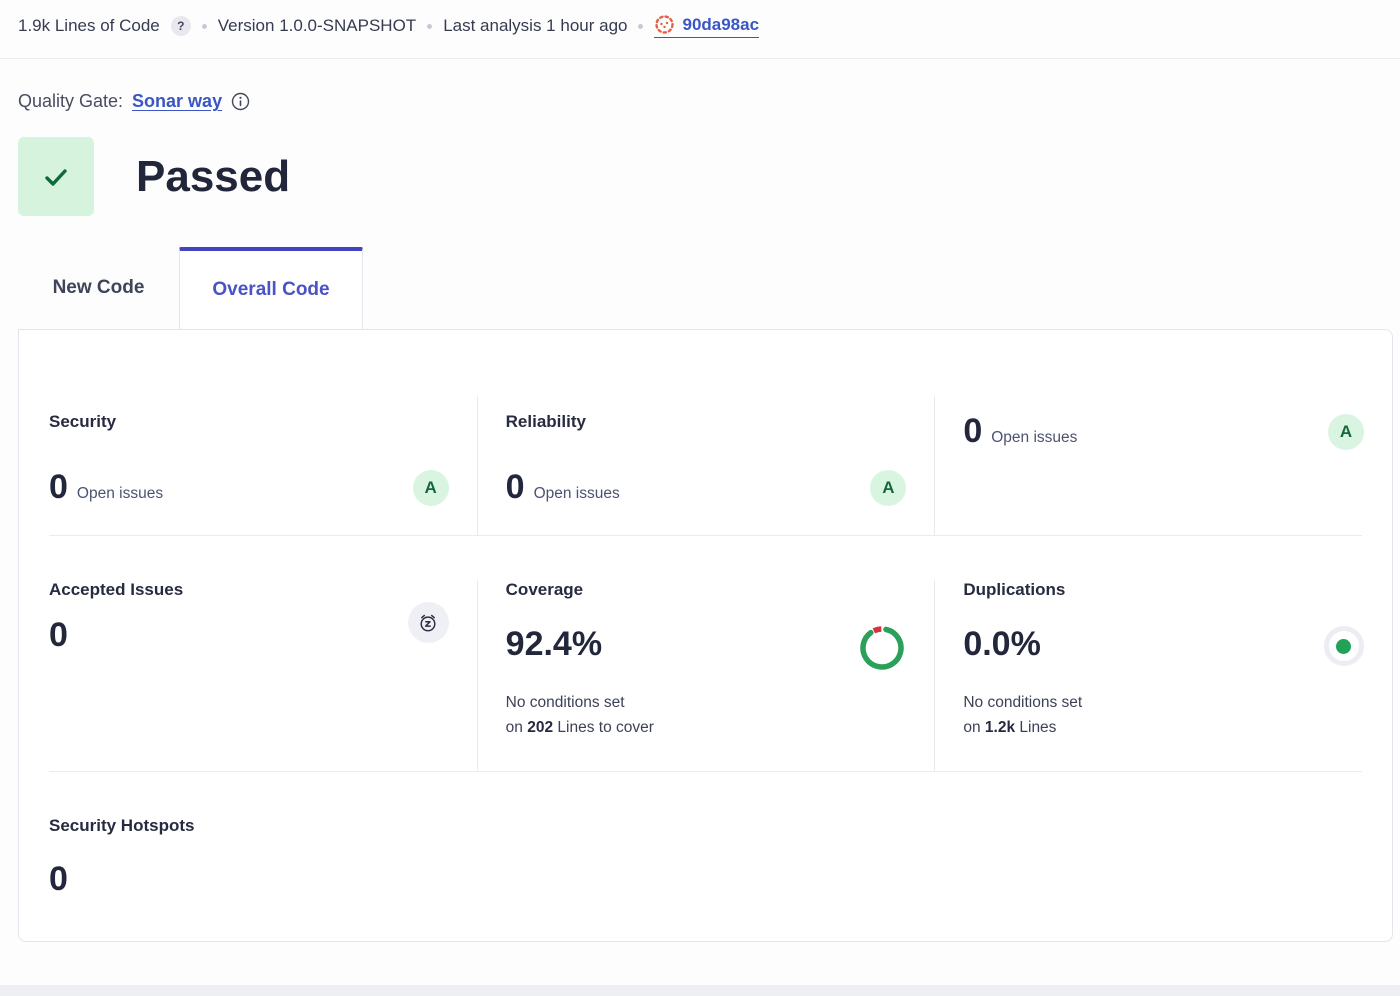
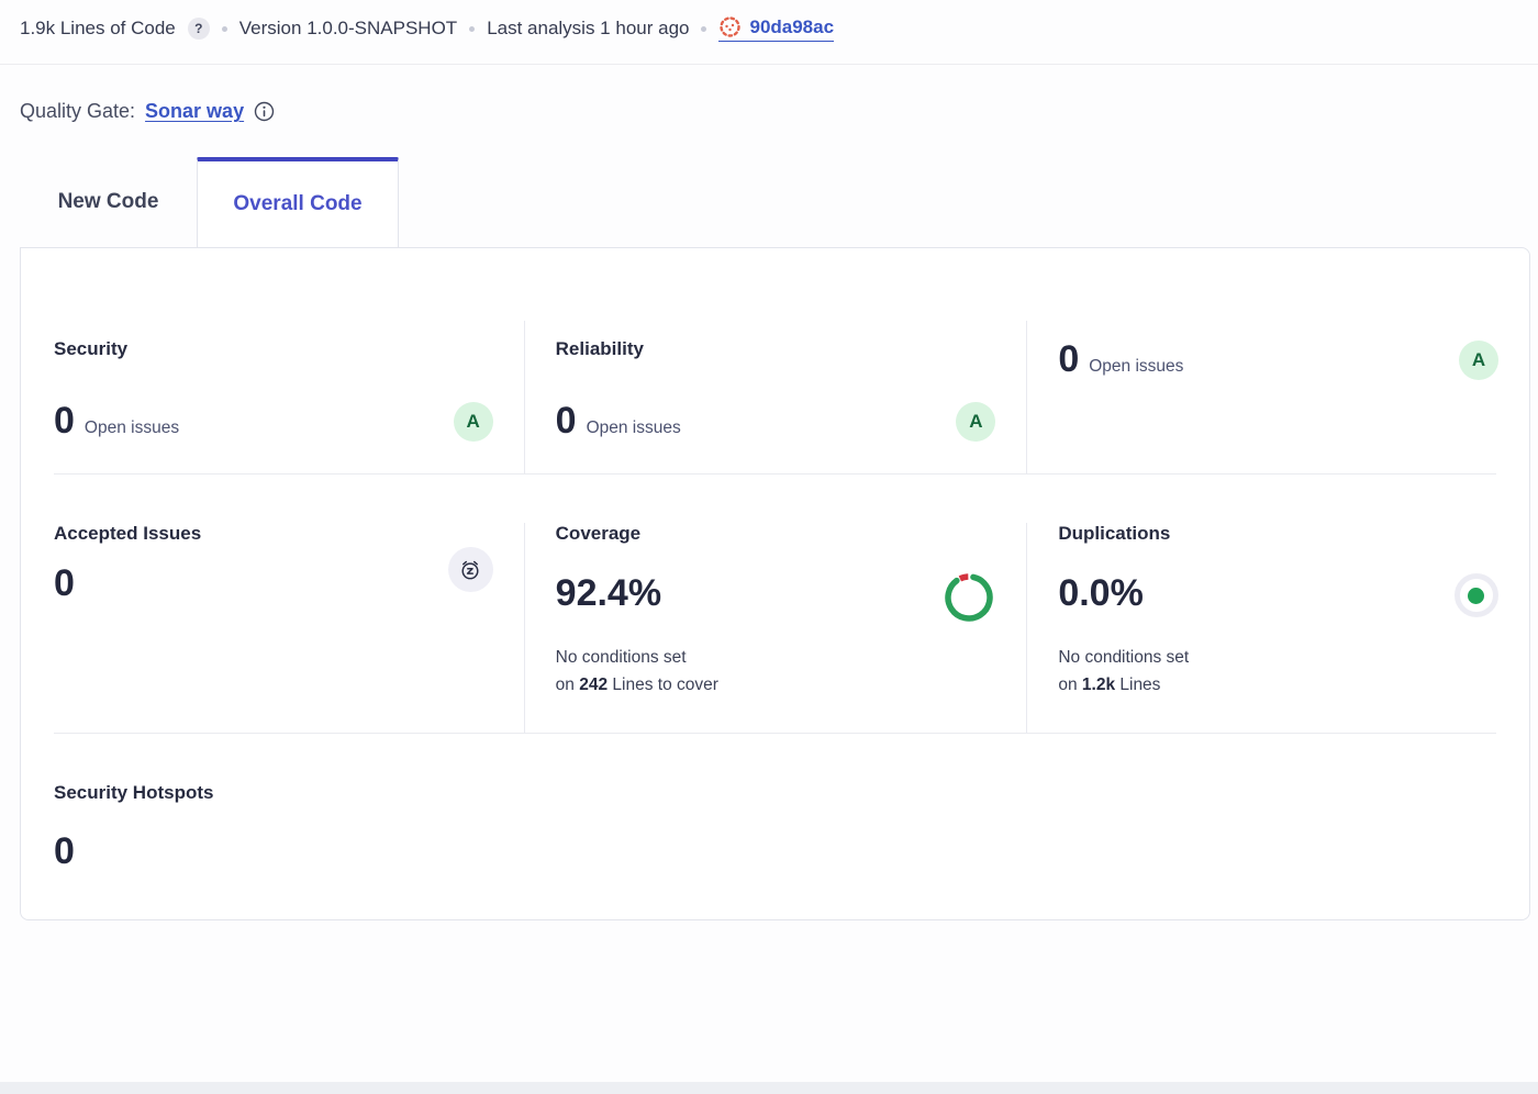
  1.9k Lines of Code
  ?
  Version 1.0.0-SNAPSHOT
  Last analysis 1 hour ago
  90da98ac
  Quality Gate:
  Sonar way
- Passed
  New Code
  Overall Code
  Security
  0
  Open issues
  A
  Reliability
  0
  Open issues
  A
  0
  Open issues
  A
  Accepted Issues
  0
  Coverage
  92.4%
  No conditions set
- on 202 Lines to cover
+ on 242 Lines to cover
  Duplications
  0.0%
  No conditions set
  on 1.2k Lines
  Security Hotspots
  0
